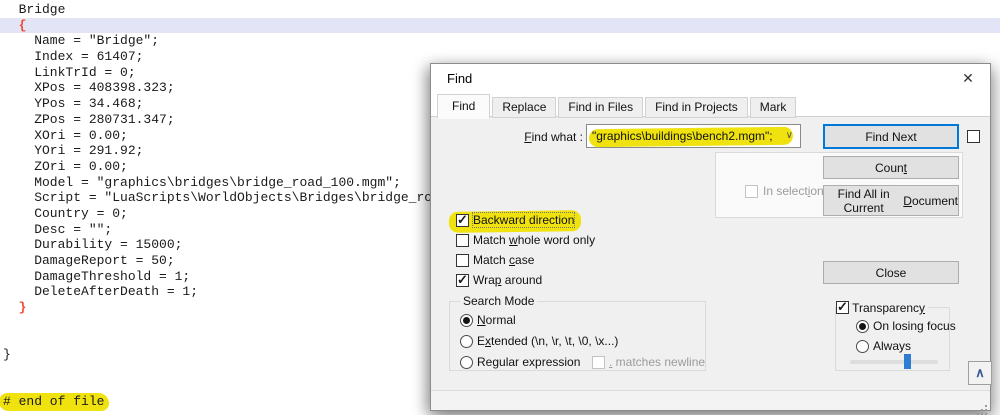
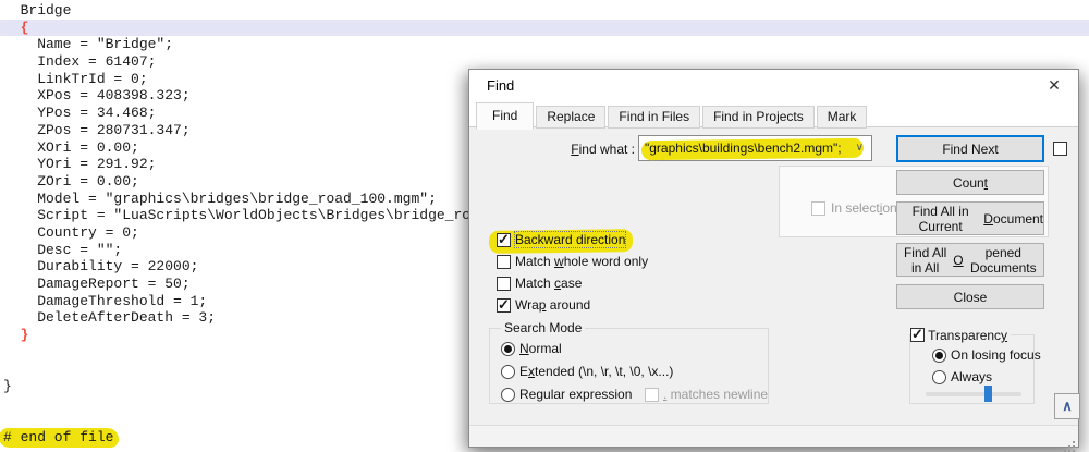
  Bridge
  {
  Name = "Bridge";
  Index = 61407;
  LinkTrId = 0;
  XPos = 408398.323;
  YPos = 34.468;
  ZPos = 280731.347;
  XOri = 0.00;
  YOri = 291.92;
  ZOri = 0.00;
  Model = "graphics\bridges\bridge_road_100.mgm";
  Script = "LuaScripts\WorldObjects\Bridges\bridge_ro
  Country = 0;
  Desc = "";
- Durability = 15000;
+ Durability = 22000;
  DamageReport = 50;
  DamageThreshold = 1;
- DeleteAfterDeath = 1;
+ DeleteAfterDeath = 3;
  }
  }
  # end of file
  Find
  ✕
  Find Replace Find in Files Find in Projects Mark
  Find what :
  "graphics\buildings\bench2.mgm";
  ∨
  Find Next
  Coun
  t
  In selection
  Find All in Current
  D
  ocument
+ Find All in All
+ O
+ pened Documents
  Close
  Backward direction
  Match whole word only
  Match case
  Wrap around
  Search Mode
  Normal
  Extended (\n, \r, \t, \0, \x...)
  Regular expression
  . matches newline
  Transparency
  On losing focus
  Always
  ∧
